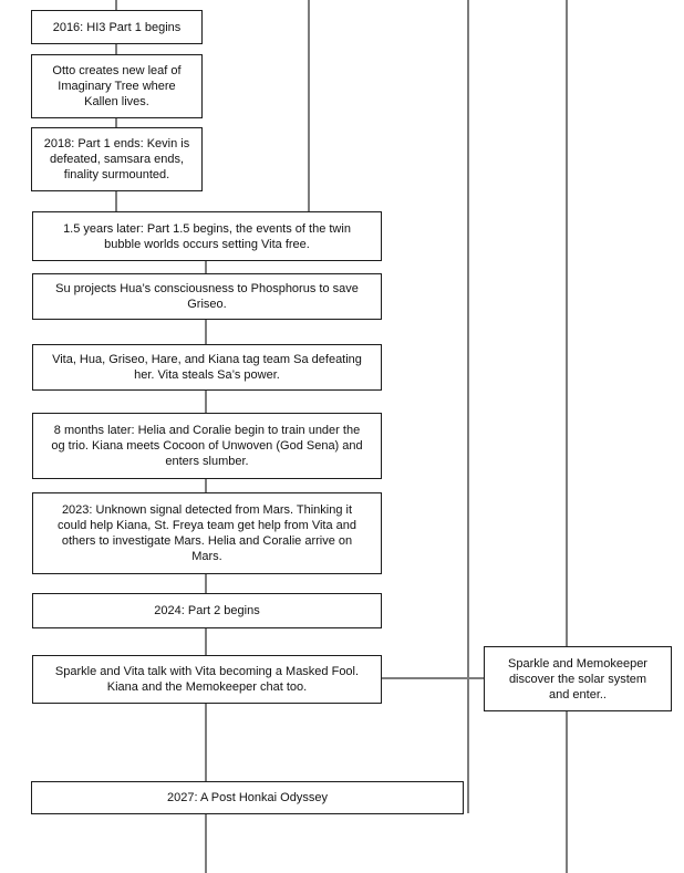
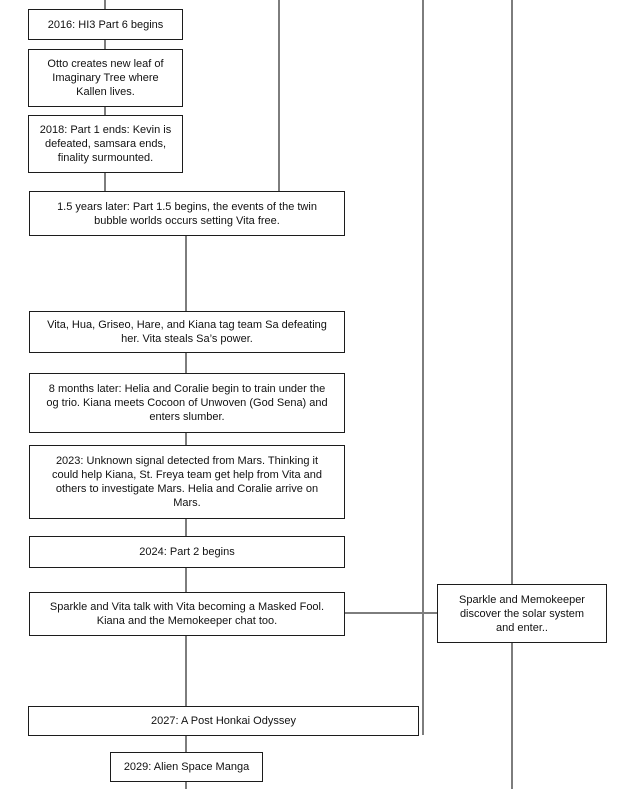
- 2016: HI3 Part 1 begins
+ 2016: HI3 Part 6 begins
  Otto creates new leaf of
  Imaginary Tree where
  Kallen lives.
  2018: Part 1 ends: Kevin is
  defeated, samsara ends,
  finality surmounted.
  1.5 years later: Part 1.5 begins, the events of the twin
  bubble worlds occurs setting Vita free.
- Su projects Hua’s consciousness to Phosphorus to save
- Griseo.
  Vita, Hua, Griseo, Hare, and Kiana tag team Sa defeating
  her. Vita steals Sa’s power.
  8 months later: Helia and Coralie begin to train under the
  og trio. Kiana meets Cocoon of Unwoven (God Sena) and
  enters slumber.
  2023: Unknown signal detected from Mars. Thinking it
  could help Kiana, St. Freya team get help from Vita and
  others to investigate Mars. Helia and Coralie arrive on
  Mars.
  2024: Part 2 begins
  Sparkle and Vita talk with Vita becoming a Masked Fool.
  Kiana and the Memokeeper chat too.
  Sparkle and Memokeeper
  discover the solar system
  and enter..
  2027: A Post Honkai Odyssey
+ 2029: Alien Space Manga
